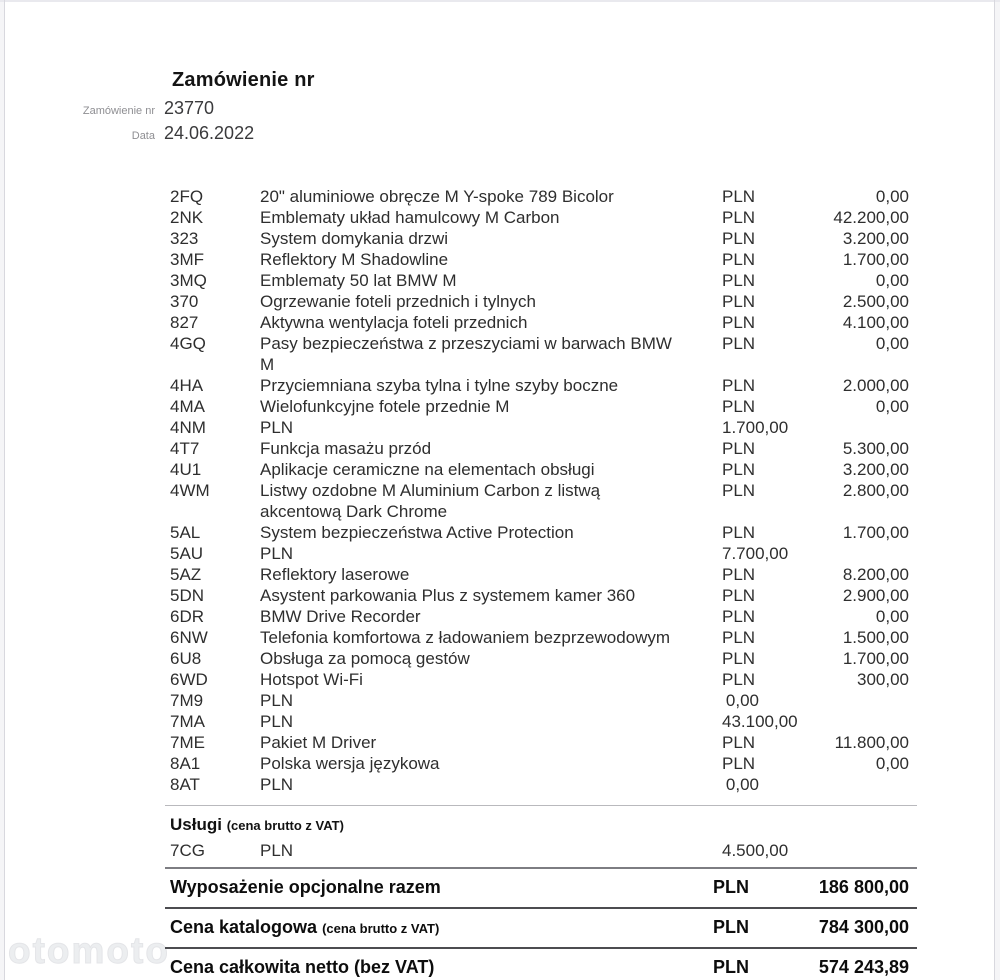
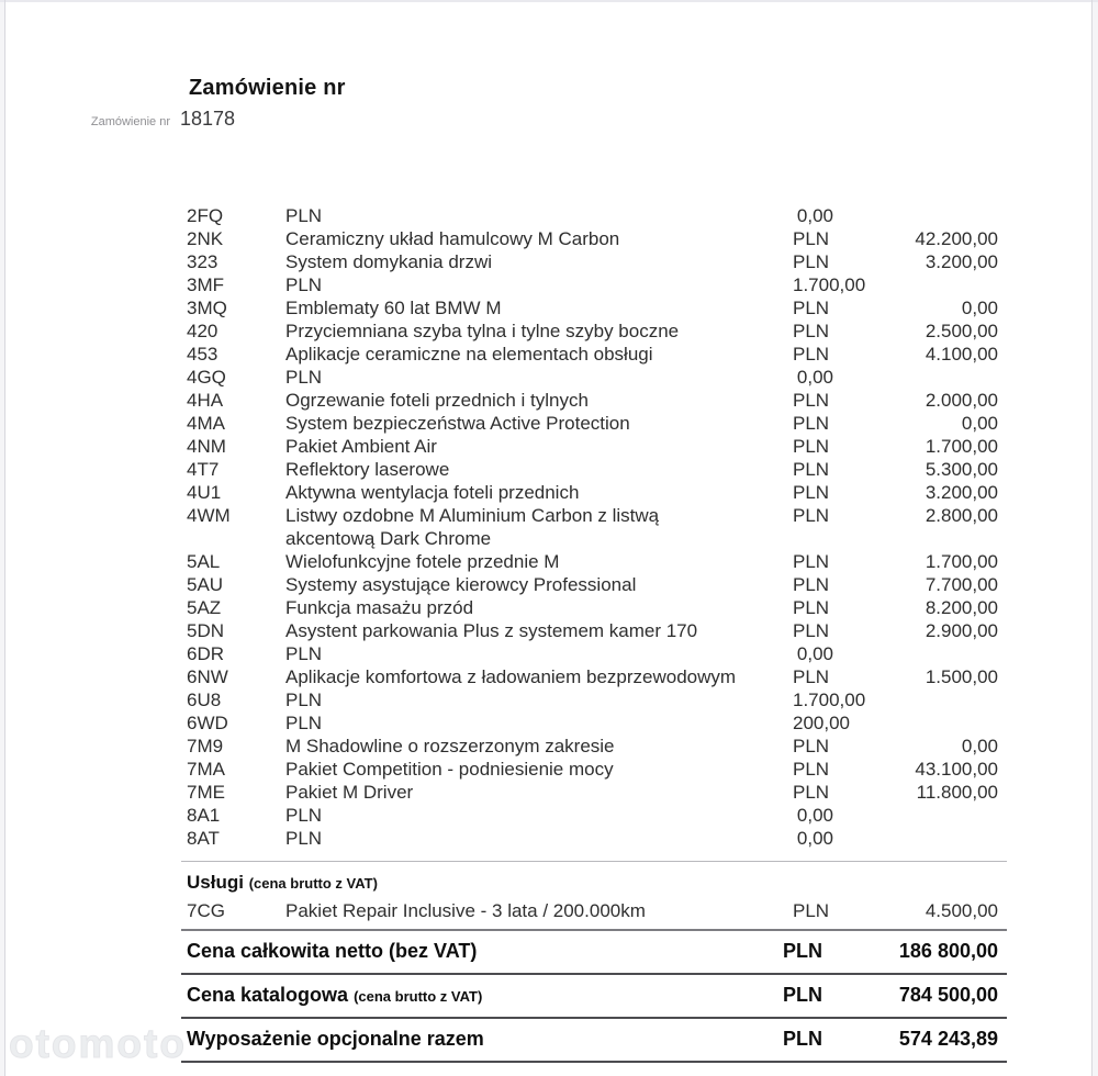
  otomoto
  Zamówienie nr
  Zamówienie nr
- 23770
+ 18178
- Data
- 24.06.2022
  2FQ
- 20" aluminiowe obręcze M Y-spoke 789 Bicolor
  PLN
  0,00
  2NK
- Emblematy układ hamulcowy M Carbon
+ Ceramiczny układ hamulcowy M Carbon
  PLN
  42.200,00
  323
  System domykania drzwi
  PLN
  3.200,00
  3MF
- Reflektory M Shadowline
  PLN
  1.700,00
  3MQ
- Emblematy 50 lat BMW M
+ Emblematy 60 lat BMW M
  PLN
  0,00
- 370
+ 420
- Ogrzewanie foteli przednich i tylnych
+ Przyciemniana szyba tylna i tylne szyby boczne
  PLN
  2.500,00
- 827
+ 453
- Aktywna wentylacja foteli przednich
+ Aplikacje ceramiczne na elementach obsługi
  PLN
  4.100,00
  4GQ
- Pasy bezpieczeństwa z przeszyciami w barwach BMW
- M
  PLN
  0,00
  4HA
- Przyciemniana szyba tylna i tylne szyby boczne
+ Ogrzewanie foteli przednich i tylnych
  PLN
  2.000,00
  4MA
- Wielofunkcyjne fotele przednie M
+ System bezpieczeństwa Active Protection
  PLN
  0,00
  4NM
+ Pakiet Ambient Air
  PLN
  1.700,00
  4T7
- Funkcja masażu przód
+ Reflektory laserowe
  PLN
  5.300,00
  4U1
- Aplikacje ceramiczne na elementach obsługi
+ Aktywna wentylacja foteli przednich
  PLN
  3.200,00
  4WM
  Listwy ozdobne M Aluminium Carbon z listwą
  akcentową Dark Chrome
  PLN
  2.800,00
  5AL
- System bezpieczeństwa Active Protection
+ Wielofunkcyjne fotele przednie M
  PLN
  1.700,00
  5AU
+ Systemy asystujące kierowcy Professional
  PLN
  7.700,00
  5AZ
- Reflektory laserowe
+ Funkcja masażu przód
  PLN
  8.200,00
  5DN
- Asystent parkowania Plus z systemem kamer 360
+ Asystent parkowania Plus z systemem kamer 170
  PLN
  2.900,00
  6DR
- BMW Drive Recorder
  PLN
  0,00
  6NW
- Telefonia komfortowa z ładowaniem bezprzewodowym
+ Aplikacje komfortowa z ładowaniem bezprzewodowym
  PLN
  1.500,00
  6U8
- Obsługa za pomocą gestów
  PLN
  1.700,00
  6WD
- Hotspot Wi-Fi
  PLN
- 300,00
+ 200,00
  7M9
+ M Shadowline o rozszerzonym zakresie
  PLN
  0,00
  7MA
+ Pakiet Competition - podniesienie mocy
  PLN
  43.100,00
  7ME
  Pakiet M Driver
  PLN
  11.800,00
  8A1
- Polska wersja językowa
  PLN
  0,00
  8AT
  PLN
  0,00
  Usługi (cena brutto z VAT)
  7CG
+ Pakiet Repair Inclusive - 3 lata / 200.000km
  PLN
  4.500,00
- Wyposażenie opcjonalne razem
+ Cena całkowita netto (bez VAT)
  PLN
  186 800,00
  Cena katalogowa (cena brutto z VAT)
  PLN
- 784 300,00
+ 784 500,00
- Cena całkowita netto (bez VAT)
+ Wyposażenie opcjonalne razem
  PLN
  574 243,89
